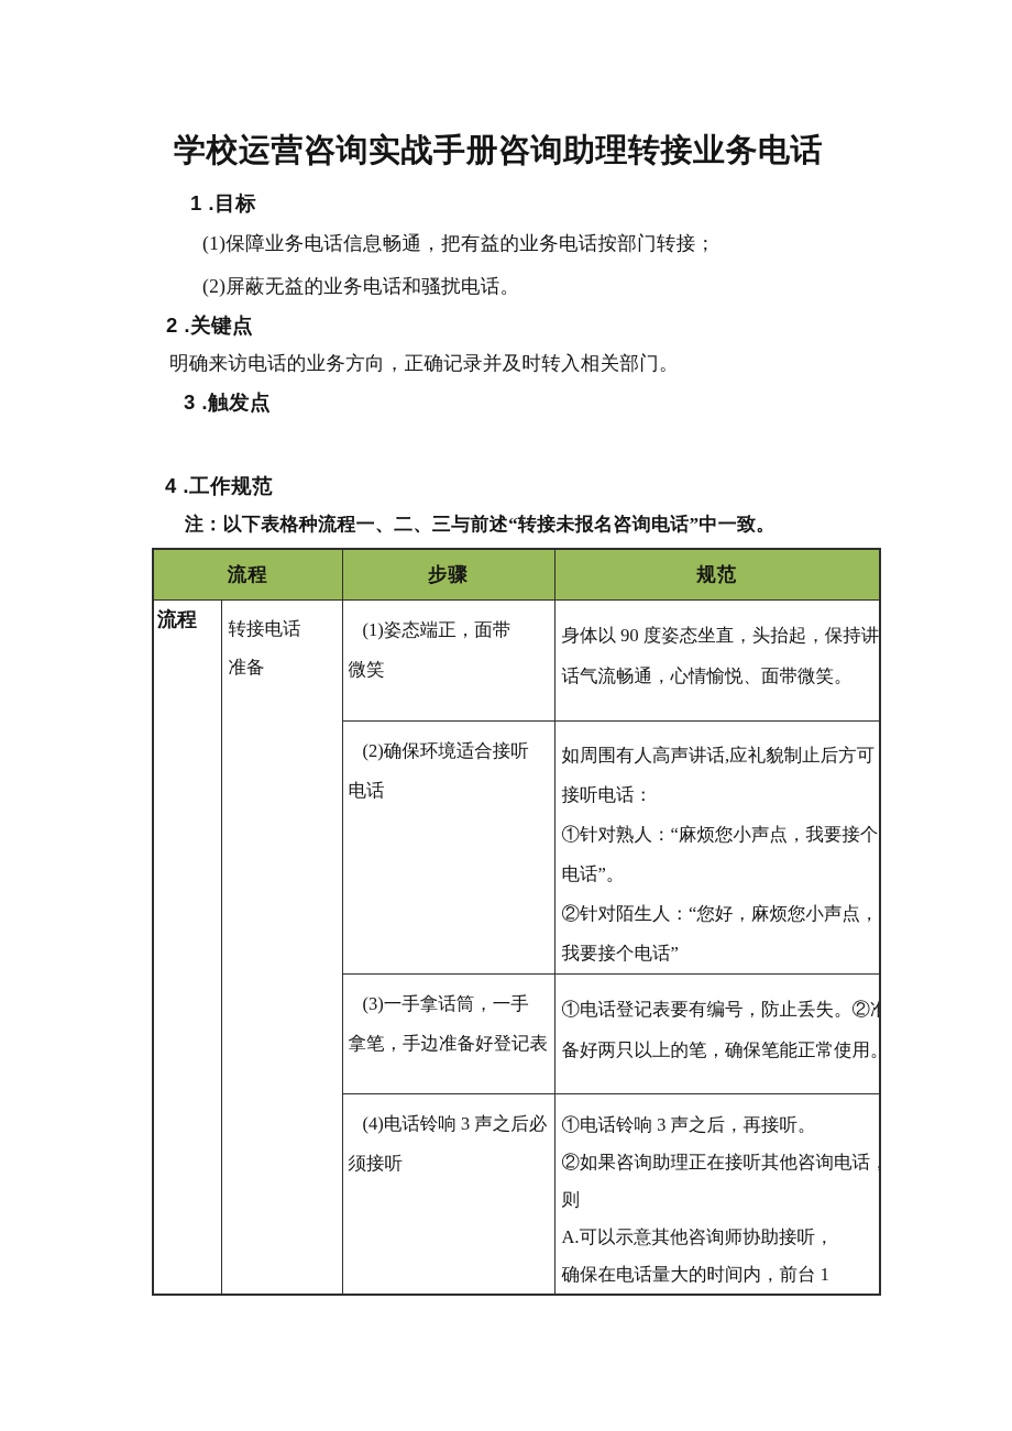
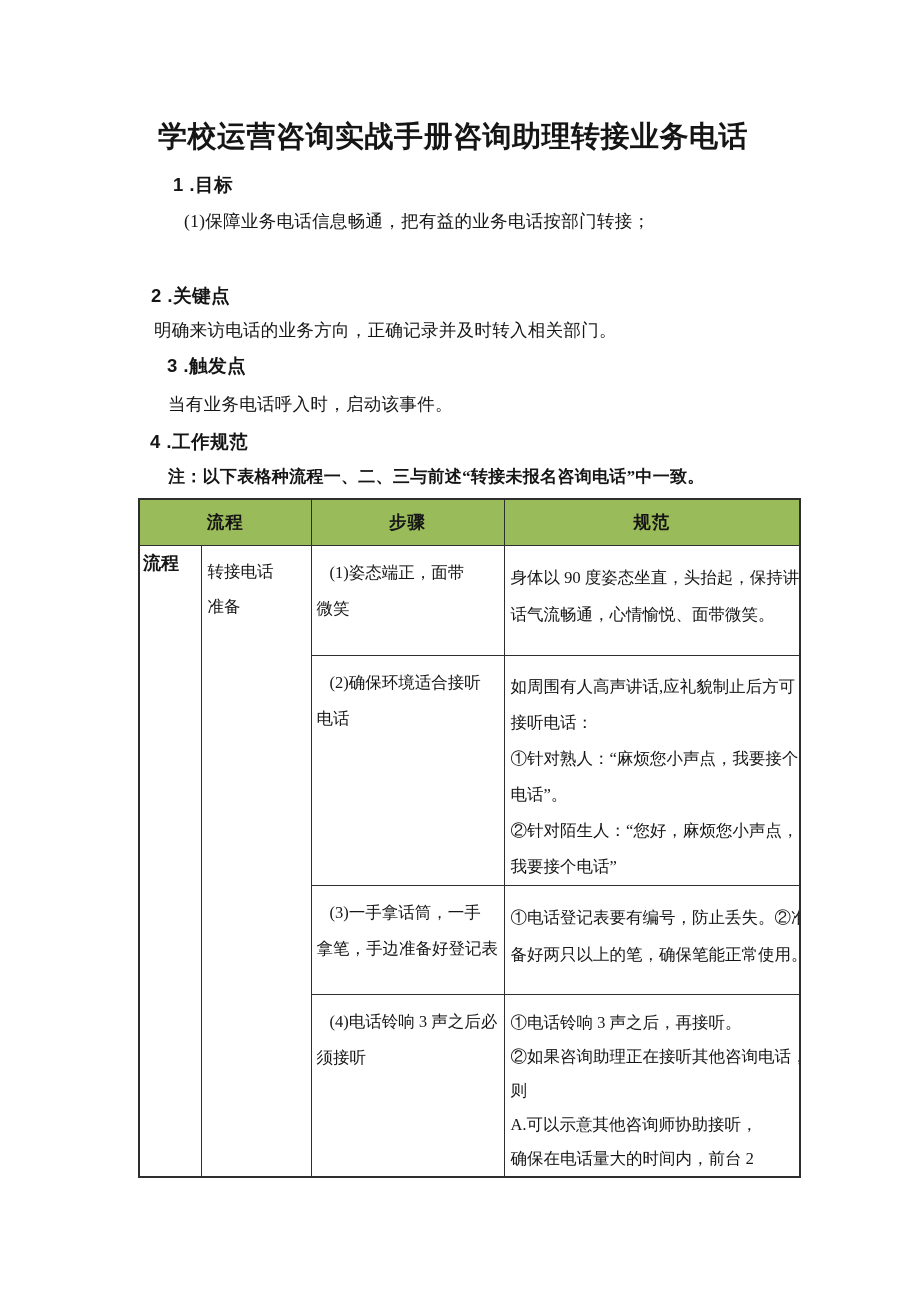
  学校运营咨询实战手册咨询助理转接业务电话
  1 .目标
  (1)保障业务电话信息畅通，把有益的业务电话按部门转接；
- (2)屏蔽无益的业务电话和骚扰电话。
  2 .关键点
  明确来访电话的业务方向，正确记录并及时转入相关部门。
  3 .触发点
+ 当有业务电话呼入时，启动该事件。
  4 .工作规范
  注：以下表格种流程一、二、三与前述“转接未报名咨询电话”中一致。
  流程	步骤	规范
  流程	转接电话 准备	(1)姿态端正，面带 微笑	身体以 90 度姿态坐直，头抬起，保持讲 话气流畅通，心情愉悦、面带微笑。
  (2)确保环境适合接听 电话	如周围有人高声讲话,应礼貌制止后方可 接听电话： ①针对熟人：“麻烦您小声点，我要接个 电话”。 ②针对陌生人：“您好，麻烦您小声点， 我要接个电话”
  (3)一手拿话筒，一手 拿笔，手边准备好登记表	①电话登记表要有编号，防止丢失。② 备好两只以上的笔，确保笔能正常使用
- (4)电话铃响 3 声之后必 须接听	①电话铃响 3 声之后，再接听。 ②如果咨询助理正在接听其他咨询电话 则 A.可以示意其他咨询师协助接听， 确保在电话量大的时间内，前台 1
+ (4)电话铃响 3 声之后必 须接听	①电话铃响 3 声之后，再接听。 ②如果咨询助理正在接听其他咨询电话 则 A.可以示意其他咨询师协助接听， 确保在电话量大的时间内，前台 2
